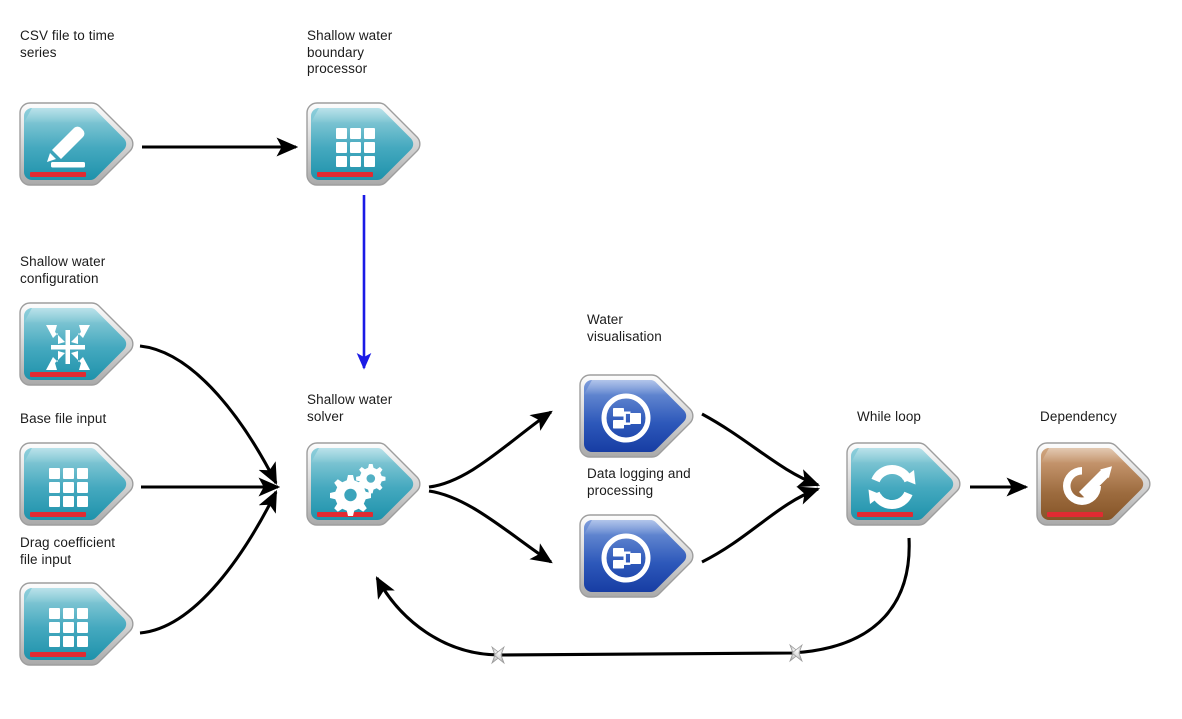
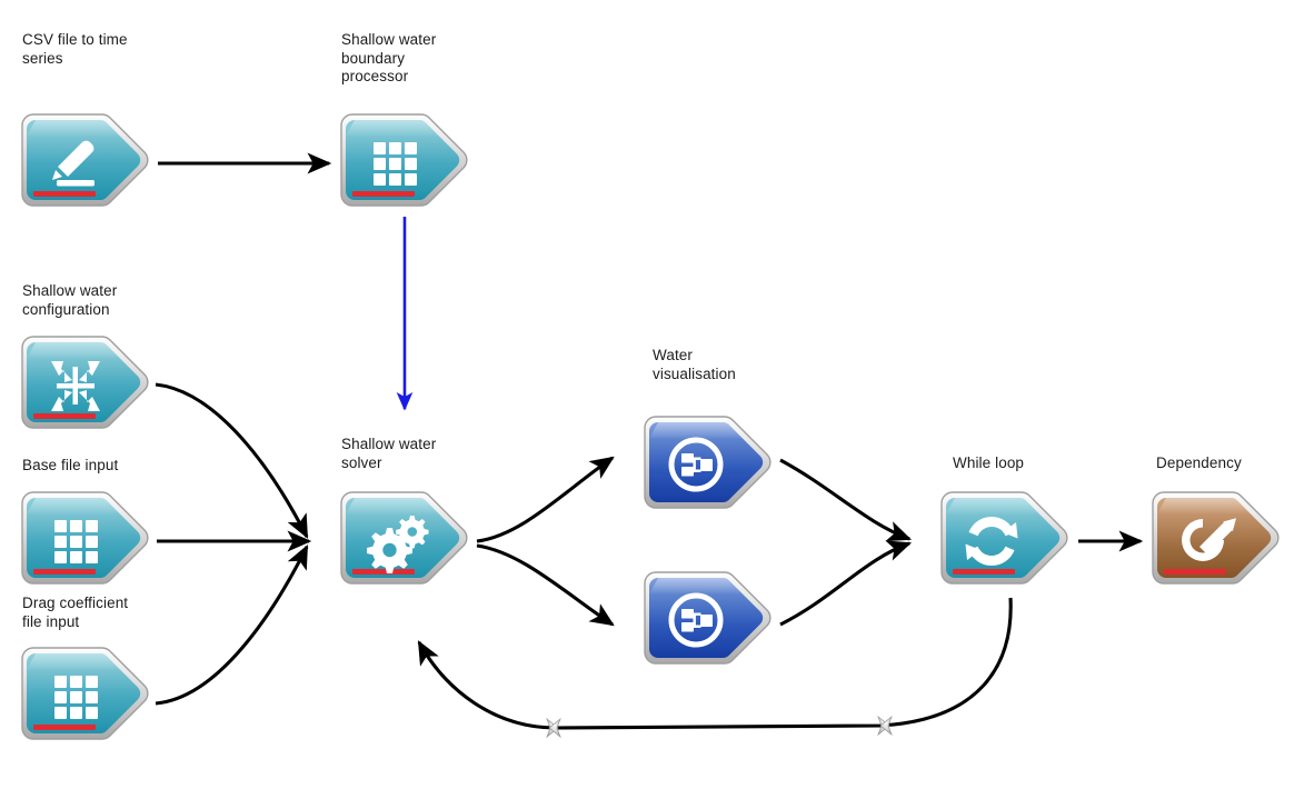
  CSV file to time
  series
  Shallow water
  boundary
  processor
  Shallow water
  configuration
  Base file input
  Drag coefficient
  file input
  Shallow water
  solver
  Water
  visualisation
- Data logging and
- processing
  While loop
  Dependency
